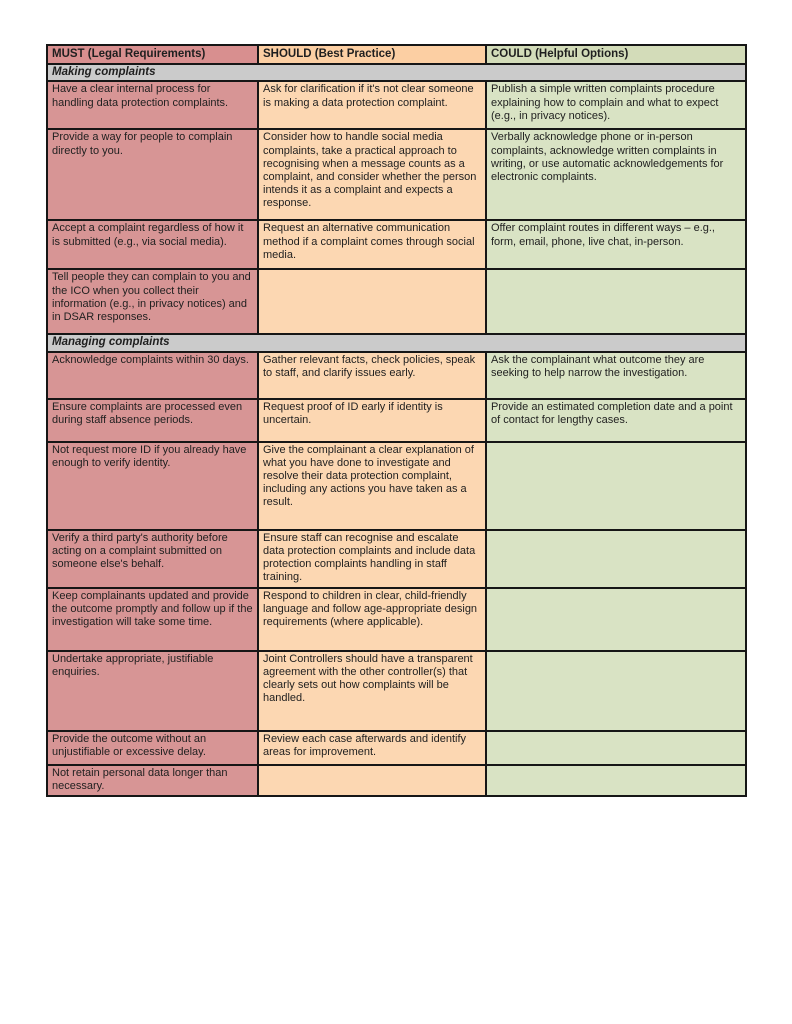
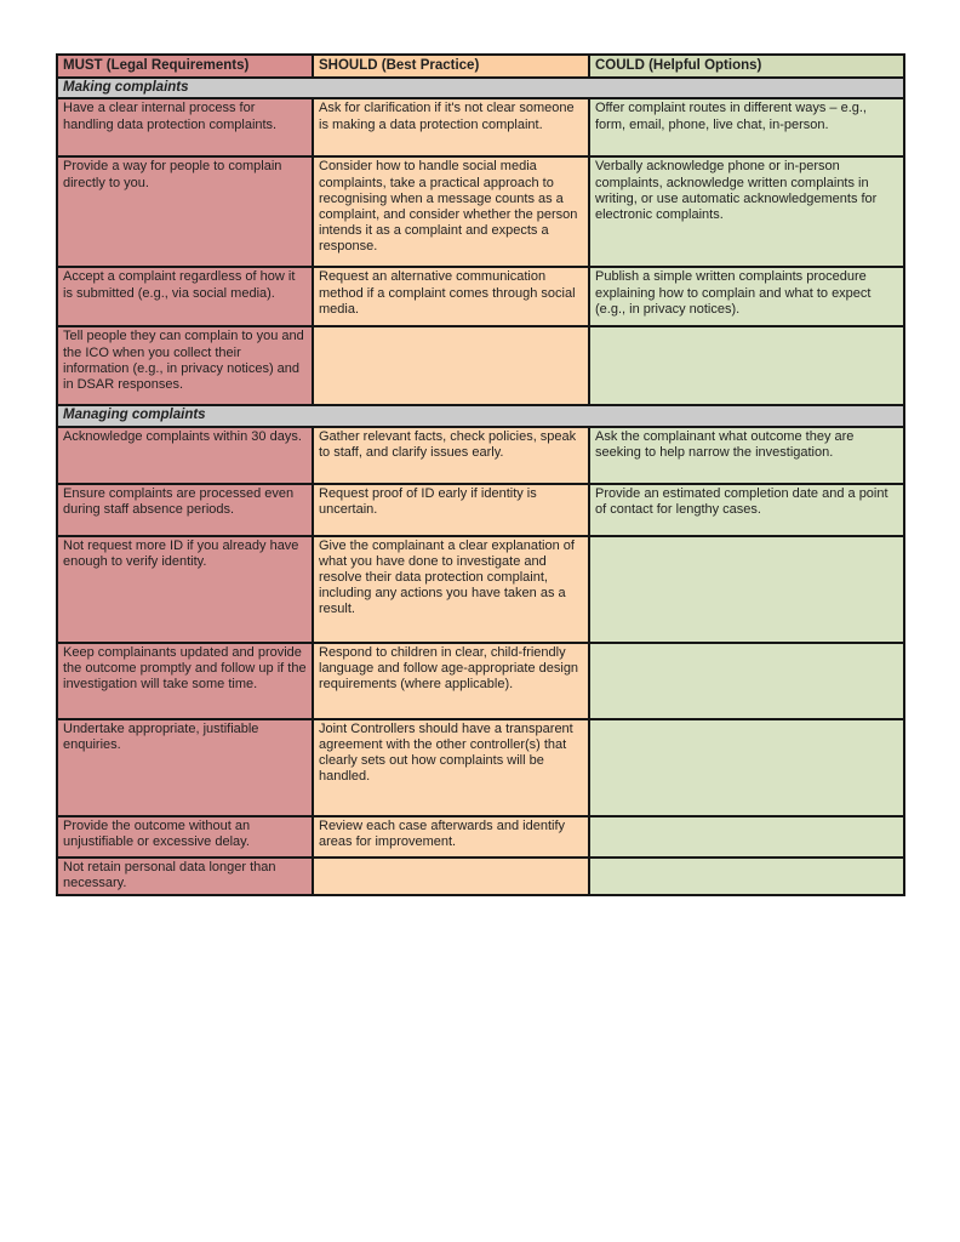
  MUST (Legal Requirements)	SHOULD (Best Practice)	COULD (Helpful Options)
  Making complaints
- Have a clear internal process for handling data protection complaints.	Ask for clarification if it's not clear someone is making a data protection complaint.	Publish a simple written complaints procedure explaining how to complain and what to expect (e.g., in privacy notices).
+ Have a clear internal process for handling data protection complaints.	Ask for clarification if it's not clear someone is making a data protection complaint.	Offer complaint routes in different ways – e.g., form, email, phone, live chat, in-person.
  Provide a way for people to complain directly to you.	Consider how to handle social media complaints, take a practical approach to recognising when a message counts as a complaint, and consider whether the person intends it as a complaint and expects a response.	Verbally acknowledge phone or in-person complaints, acknowledge written complaints in writing, or use automatic acknowledgements for electronic complaints.
- Accept a complaint regardless of how it is submitted (e.g., via social media).	Request an alternative communication method if a complaint comes through social media.	Offer complaint routes in different ways – e.g., form, email, phone, live chat, in-person.
+ Accept a complaint regardless of how it is submitted (e.g., via social media).	Request an alternative communication method if a complaint comes through social media.	Publish a simple written complaints procedure explaining how to complain and what to expect (e.g., in privacy notices).
  Tell people they can complain to you and the ICO when you collect their information (e.g., in privacy notices) and in DSAR responses.
  Managing complaints
  Acknowledge complaints within 30 days.	Gather relevant facts, check policies, speak to staff, and clarify issues early.	Ask the complainant what outcome they are seeking to help narrow the investigation.
  Ensure complaints are processed even during staff absence periods.	Request proof of ID early if identity is uncertain.	Provide an estimated completion date and a point of contact for lengthy cases.
  Not request more ID if you already have enough to verify identity.	Give the complainant a clear explanation of what you have done to investigate and resolve their data protection complaint, including any actions you have taken as a result.
- Verify a third party's authority before acting on a complaint submitted on someone else's behalf.	Ensure staff can recognise and escalate data protection complaints and include data protection complaints handling in staff training.
  Keep complainants updated and provide the outcome promptly and follow up if the investigation will take some time.	Respond to children in clear, child-friendly language and follow age-appropriate design requirements (where applicable).
  Undertake appropriate, justifiable enquiries.	Joint Controllers should have a transparent agreement with the other controller(s) that clearly sets out how complaints will be handled.
  Provide the outcome without an unjustifiable or excessive delay.	Review each case afterwards and identify areas for improvement.
  Not retain personal data longer than necessary.
